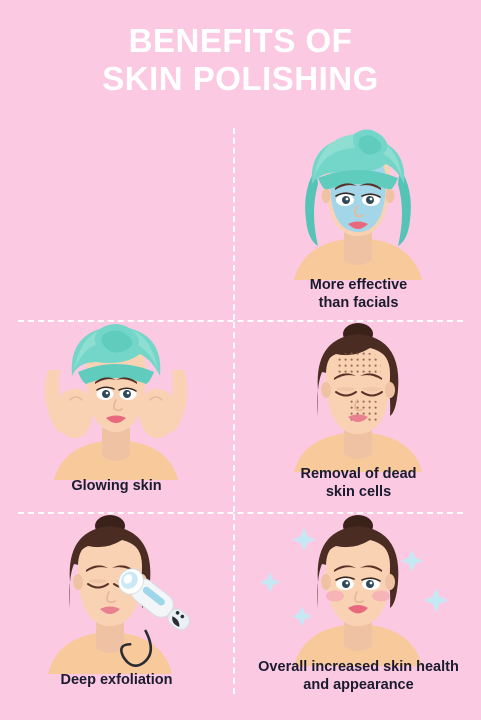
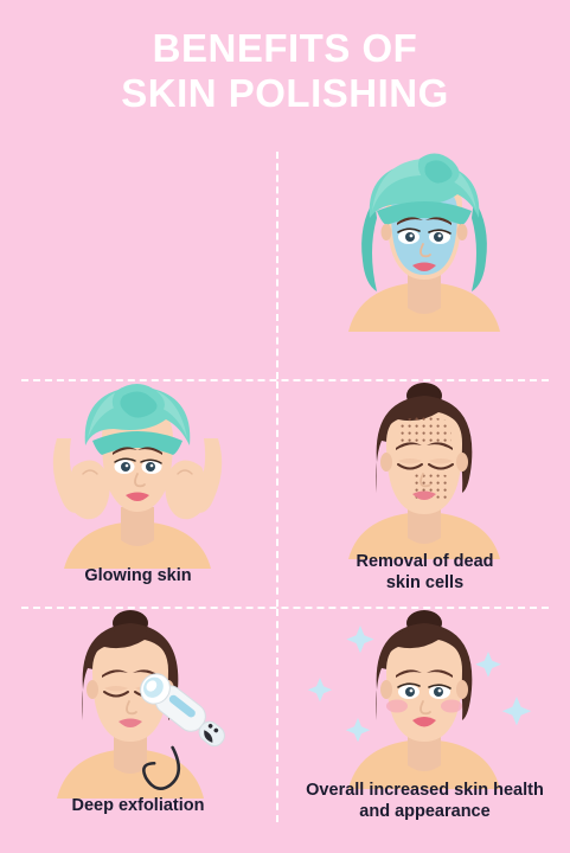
  BENEFITS OF
  SKIN POLISHING
- More effective
- than facials
  Glowing skin
  Removal of dead
  skin cells
  Deep exfoliation
  Overall increased skin health
  and appearance
